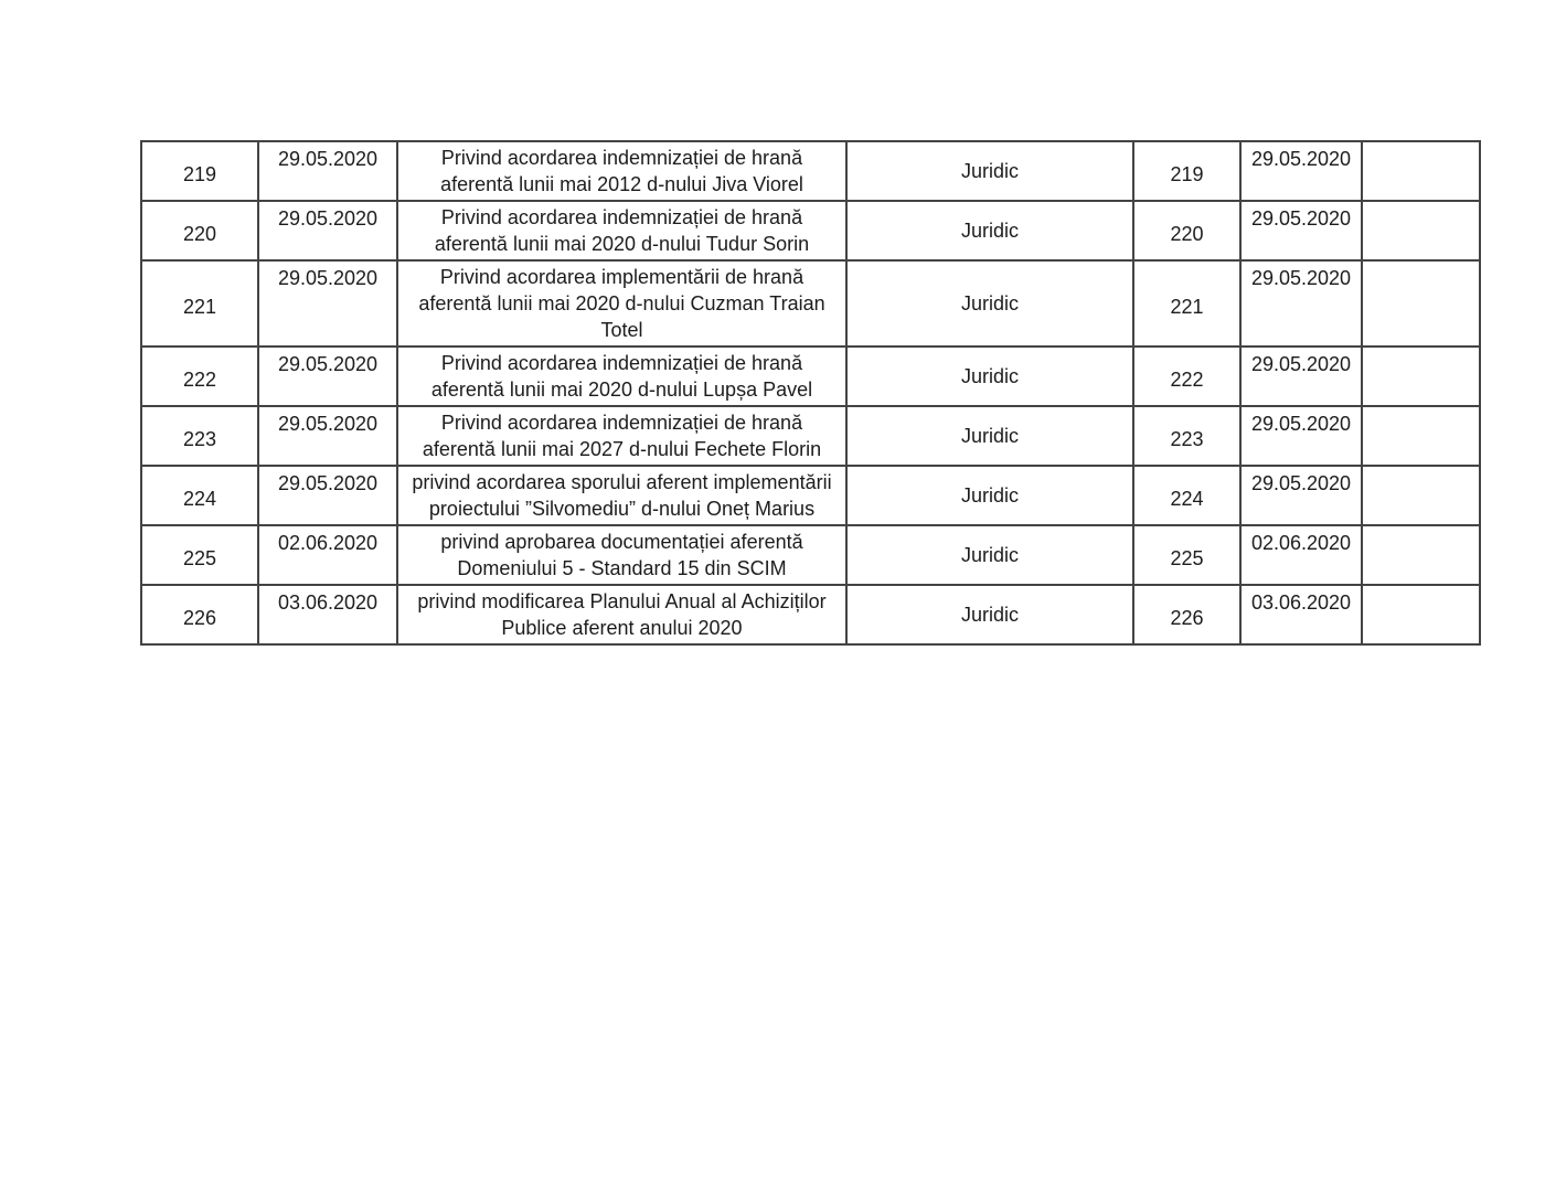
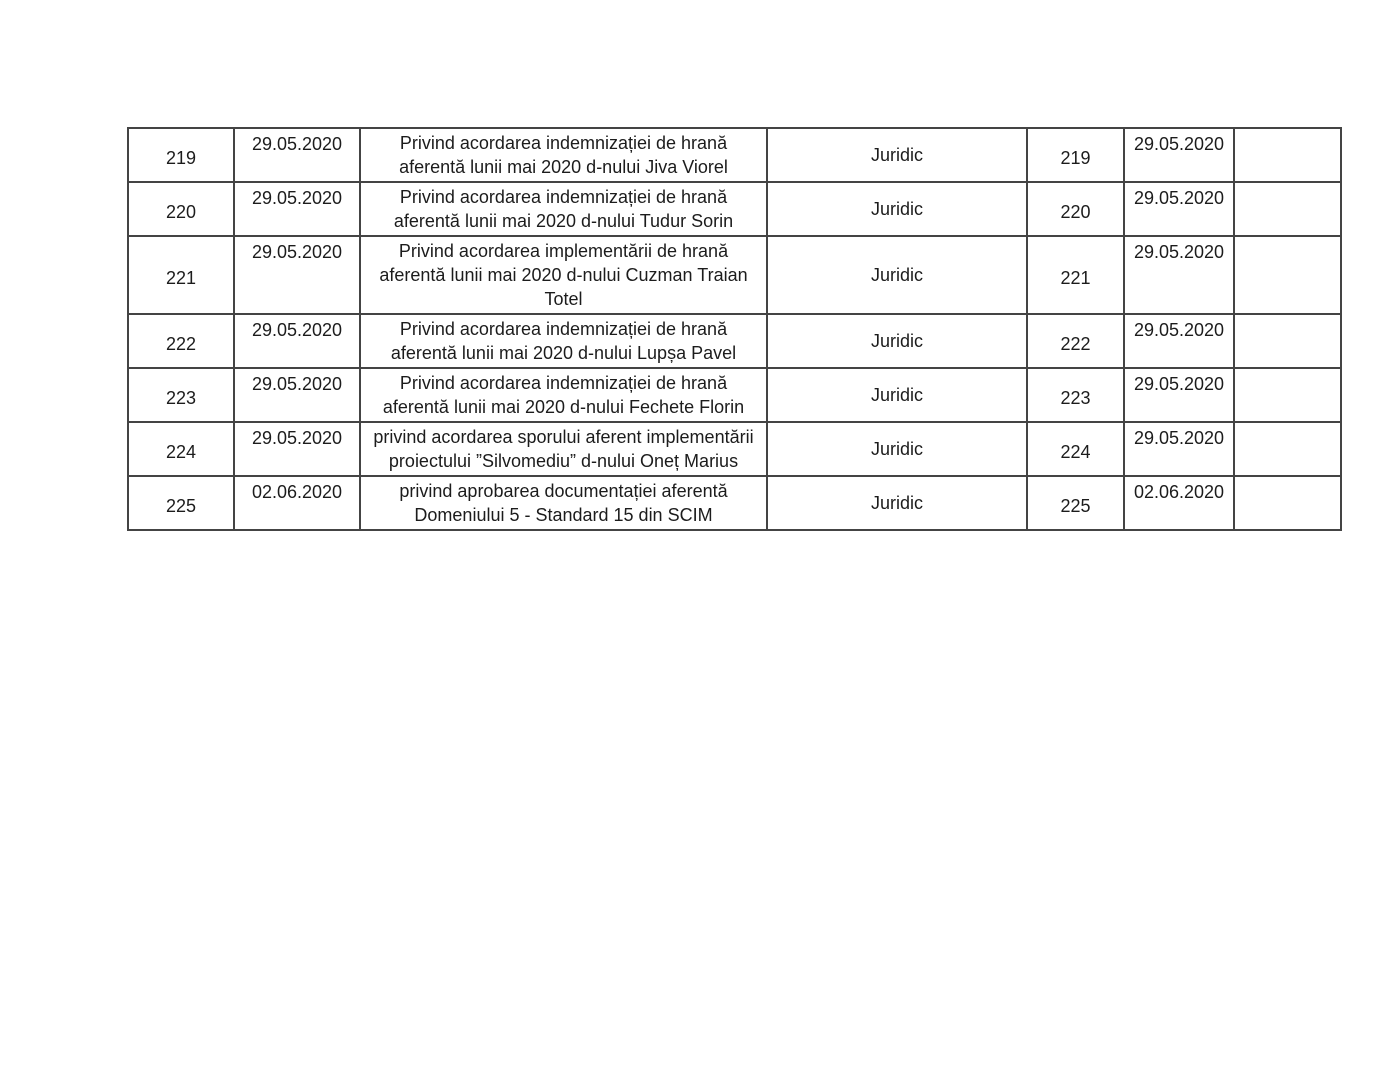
- 219	29.05.2020	Privind acordarea indemnizației de hrană aferentă lunii mai 2012 d-nului Jiva Viorel	Juridic	219	29.05.2020
+ 219	29.05.2020	Privind acordarea indemnizației de hrană aferentă lunii mai 2020 d-nului Jiva Viorel	Juridic	219	29.05.2020
  220	29.05.2020	Privind acordarea indemnizației de hrană aferentă lunii mai 2020 d-nului Tudur Sorin	Juridic	220	29.05.2020
  221	29.05.2020	Privind acordarea implementării de hrană aferentă lunii mai 2020 d-nului Cuzman Traian Totel	Juridic	221	29.05.2020
  222	29.05.2020	Privind acordarea indemnizației de hrană aferentă lunii mai 2020 d-nului Lupșa Pavel	Juridic	222	29.05.2020
- 223	29.05.2020	Privind acordarea indemnizației de hrană aferentă lunii mai 2027 d-nului Fechete Florin	Juridic	223	29.05.2020
+ 223	29.05.2020	Privind acordarea indemnizației de hrană aferentă lunii mai 2020 d-nului Fechete Florin	Juridic	223	29.05.2020
  224	29.05.2020	privind acordarea sporului aferent implementării proiectului ”Silvomediu” d-nului Oneț Marius	Juridic	224	29.05.2020
  225	02.06.2020	privind aprobarea documentației aferentă Domeniului 5 - Standard 15 din SCIM	Juridic	225	02.06.2020
- 226	03.06.2020	privind modificarea Planului Anual al Achiziților Publice aferent anului 2020	Juridic	226	03.06.2020
